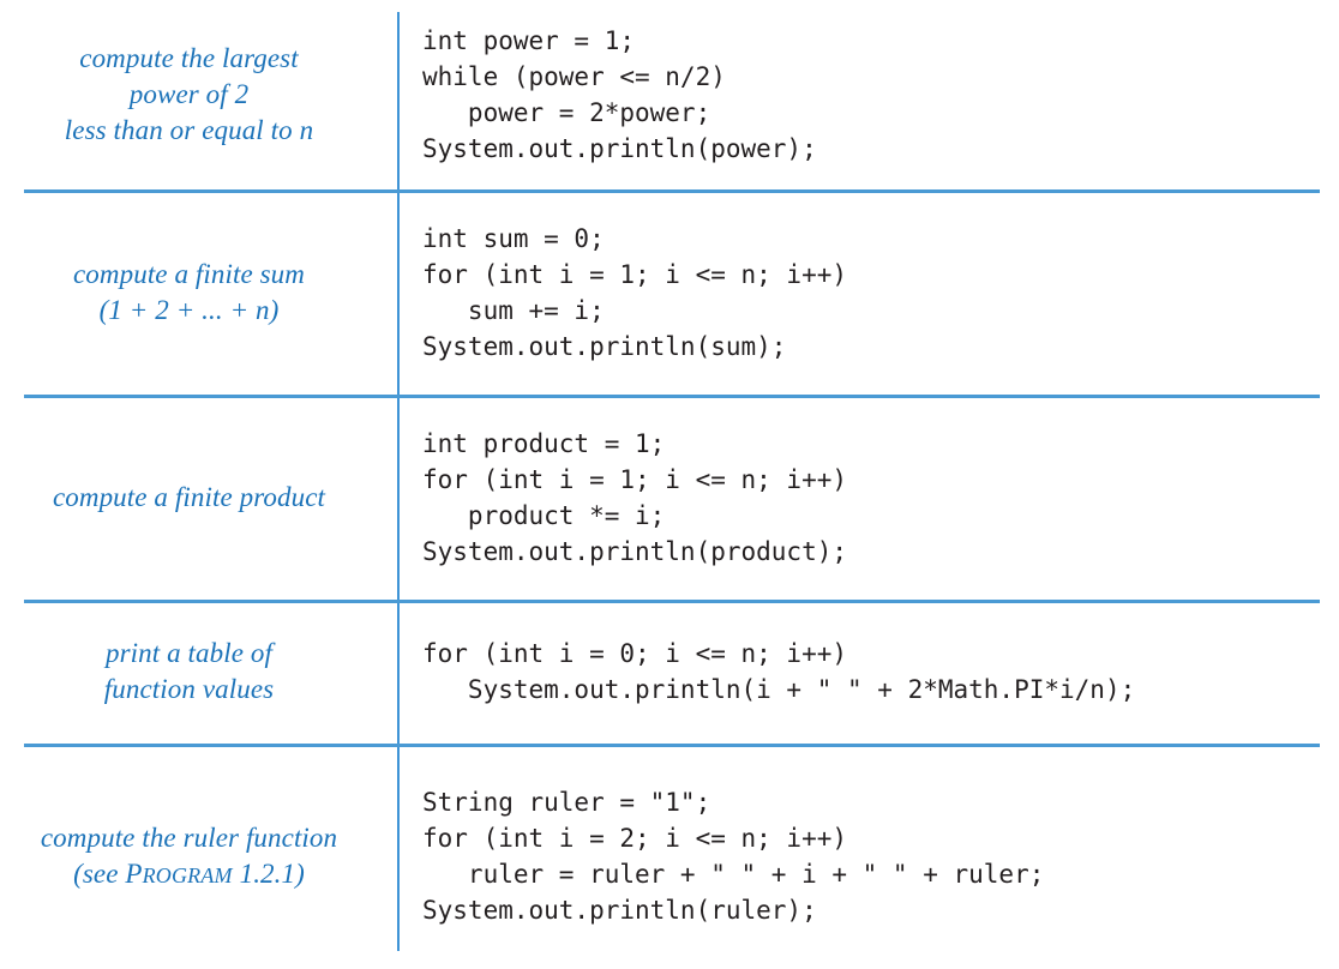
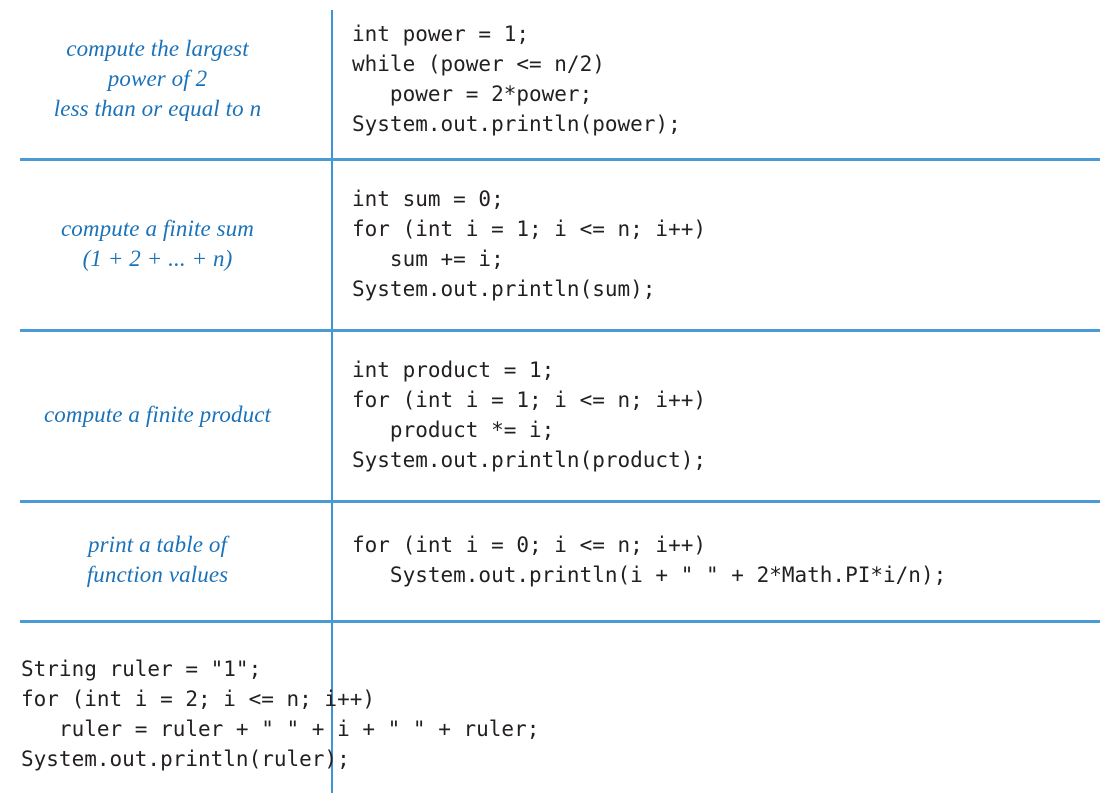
  compute the largest
  power of 2
  less than or equal to n
  int power = 1;
  while (power <= n/2)
  power = 2*power;
  System.out.println(power);
  compute a finite sum
  (1 + 2 + ... + n)
  int sum = 0;
  for (int i = 1; i <= n; i++)
  sum += i;
  System.out.println(sum);
  compute a finite product
  int product = 1;
  for (int i = 1; i <= n; i++)
  product *= i;
  System.out.println(product);
  print a table of
  function values
  for (int i = 0; i <= n; i++)
  System.out.println(i + " " + 2*Math.PI*i/n);
- compute the ruler function
- (see PROGRAM 1.2.1)
  String ruler = "1";
  for (int i = 2; i <= n; i++)
  ruler = ruler + " " + i + " " + ruler;
  System.out.println(ruler);
